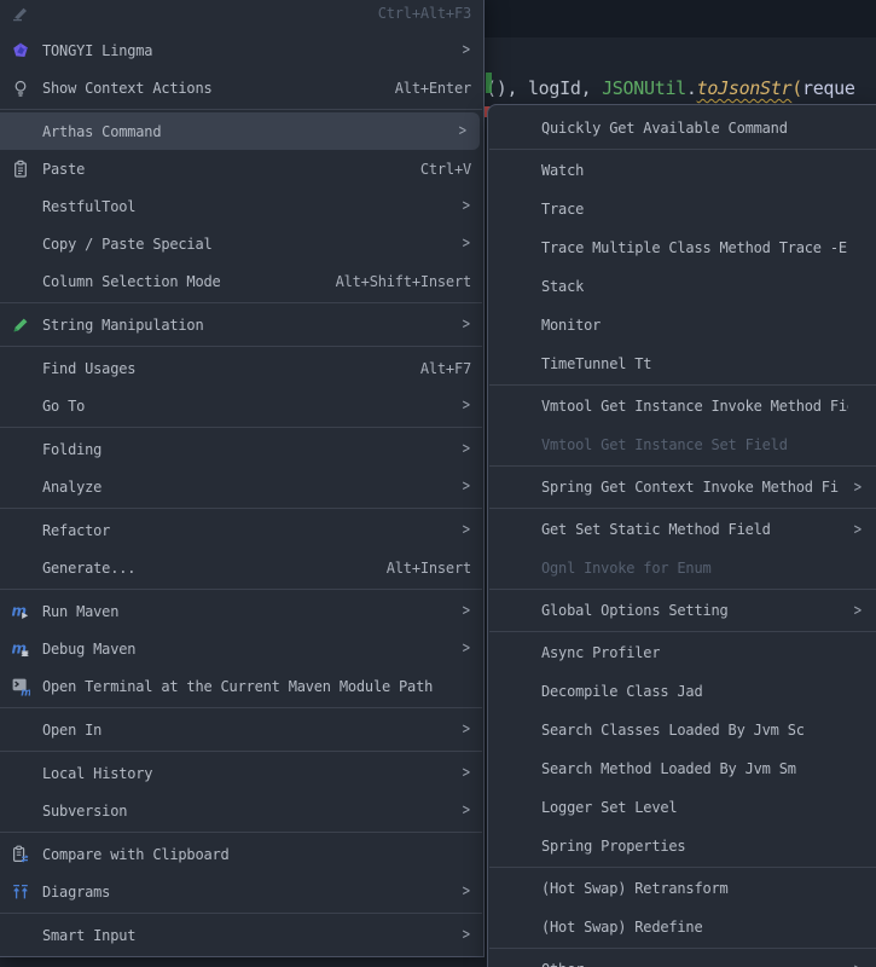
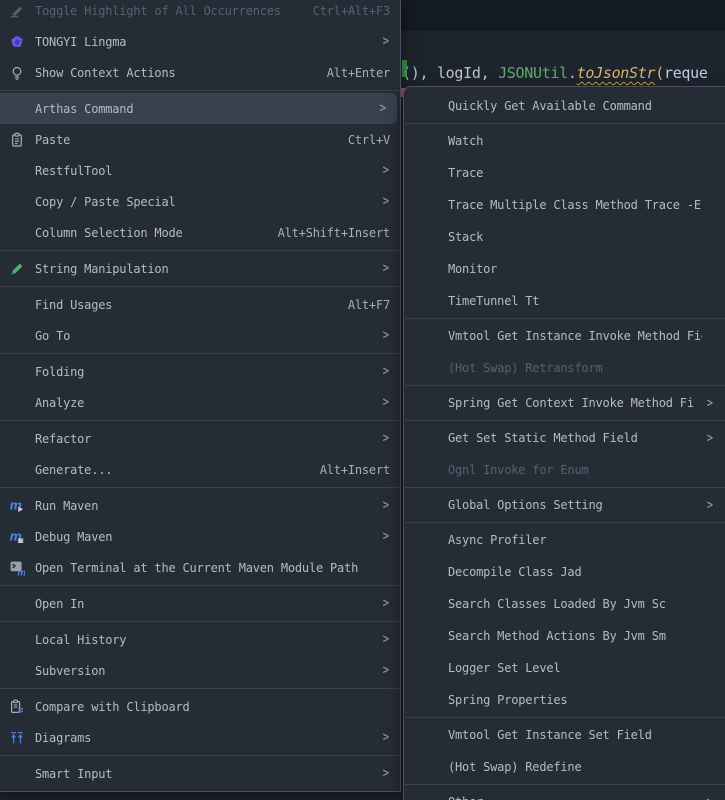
  (), logId, JSONUtil.toJsonStr(reque
+ Toggle Highlight of All Occurrences
  Ctrl+Alt+F3
  TONGYI Lingma
  >
  Show Context Actions
  Alt+Enter
  Arthas Command
  >
  Paste
  Ctrl+V
  RestfulTool
  >
  Copy / Paste Special
  >
  Column Selection Mode
  Alt+Shift+Insert
  String Manipulation
  >
  Find Usages
  Alt+F7
  Go To
  >
  Folding
  >
  Analyze
  >
  Refactor
  >
  Generate...
  Alt+Insert
  m
  Run Maven
  >
  m
  Debug Maven
  >
  m
  Open Terminal at the Current Maven Module Path
  Open In
  >
  Local History
  >
  Subversion
  >
  Compare with Clipboard
  Diagrams
  >
  Smart Input
  >
  Quickly Get Available Command
  Watch
  Trace
  Trace Multiple Class Method Trace -E
  Stack
  Monitor
  TimeTunnel Tt
  Vmtool Get Instance Invoke Method Fi
- Vmtool Get Instance Set Field
+ (Hot Swap) Retransform
  Spring Get Context Invoke Method Fi
  >
  Get Set Static Method Field
  >
  Ognl Invoke for Enum
  Global Options Setting
  >
  Async Profiler
  Decompile Class Jad
  Search Classes Loaded By Jvm Sc
- Search Method Loaded By Jvm Sm
+ Search Method Actions By Jvm Sm
  Logger Set Level
  Spring Properties
- (Hot Swap) Retransform
+ Vmtool Get Instance Set Field
  (Hot Swap) Redefine
